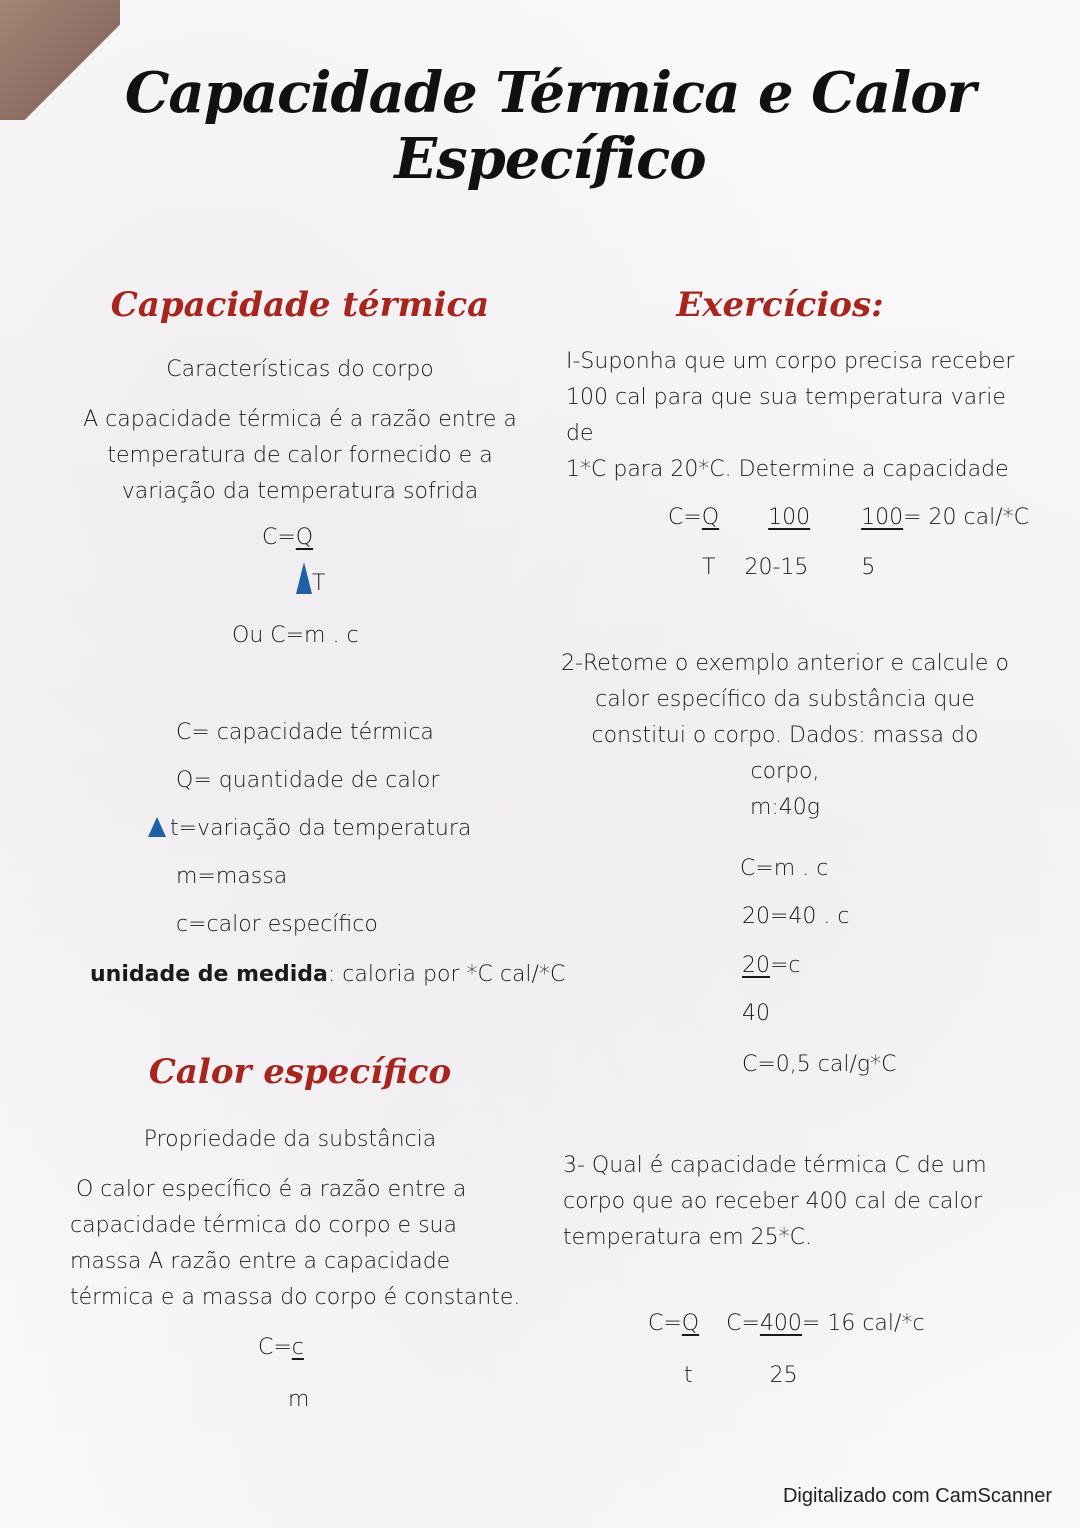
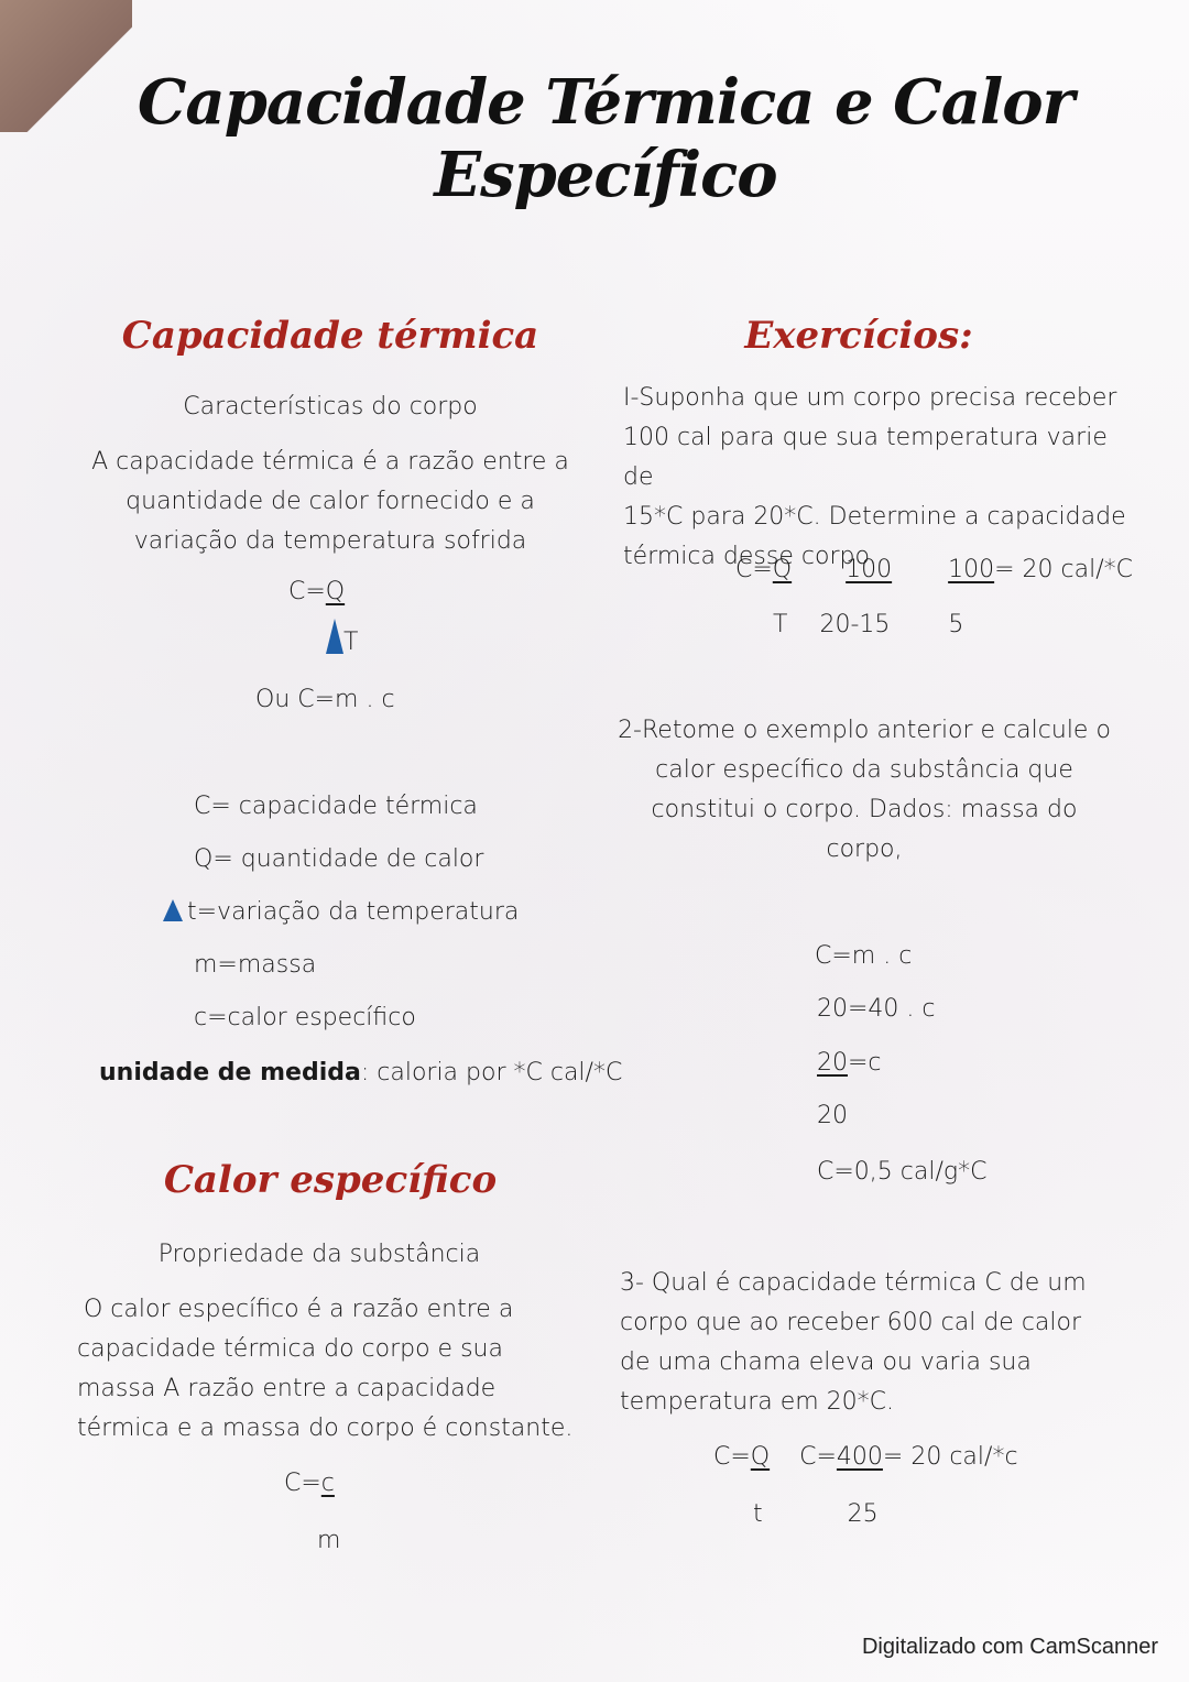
  Capacidade Térmica e Calor Específico
  Capacidade térmica
  Características do corpo
  A capacidade térmica é a razão entre a
- temperatura de calor fornecido e a
+ quantidade de calor fornecido e a
  variação da temperatura sofrida
  C=Q
  T
  Ou C=m . c
  C= capacidade térmica
  Q= quantidade de calor
  t=variação da temperatura
  m=massa
  c=calor específico
  unidade de medida: caloria por *C cal/*C
  Calor específico
  Propriedade da substância
  O calor específico é a razão entre a
  capacidade térmica do corpo e sua
  massa A razão entre a capacidade
  térmica e a massa do corpo é constante.
  C=c
  m
  Exercícios:
  I-Suponha que um corpo precisa receber
  100 cal para que sua temperatura varie de
- 1*C para 20*C. Determine a capacidade
+ 15*C para 20*C. Determine a capacidade
+ térmica desse corpo.
  C=Q 100 100= 20 cal/*C
  T 20-15 5
  2-Retome o exemplo anterior e calcule o
  calor específico da substância que
  constitui o corpo. Dados: massa do corpo,
- m:40g
  C=m . c
  20=40 . c
  20=c
- 40
+ 20
  C=0,5 cal/g*C
  3- Qual é capacidade térmica C de um
- corpo que ao receber 400 cal de calor
+ corpo que ao receber 600 cal de calor
+ de uma chama eleva ou varia sua
- temperatura em 25*C.
+ temperatura em 20*C.
- C=Q C=400= 16 cal/*c
+ C=Q C=400= 20 cal/*c
  t 25
  Digitalizado com CamScanner
